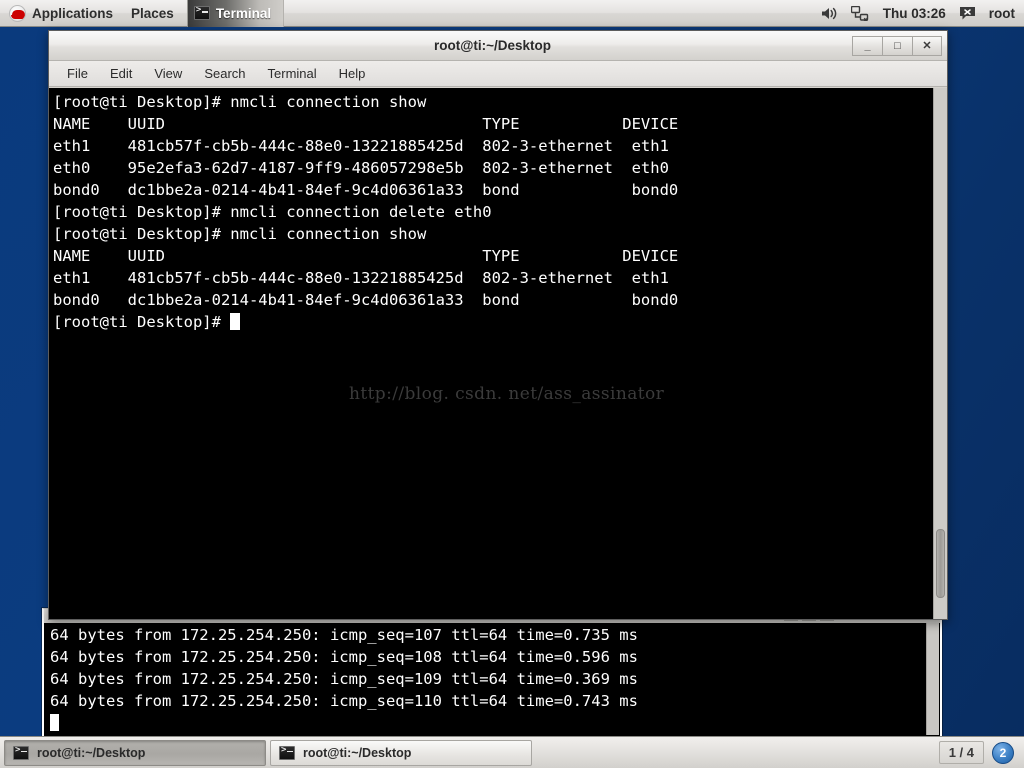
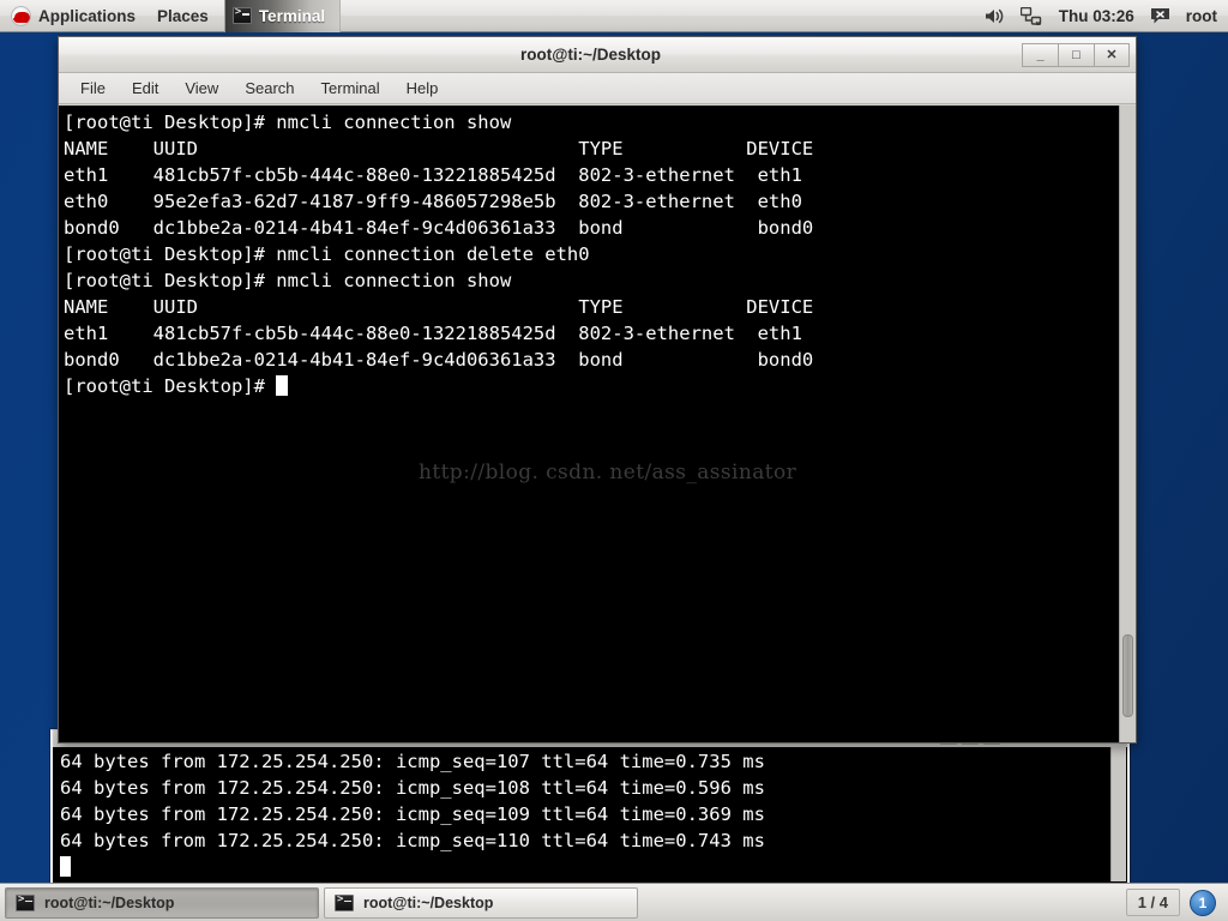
  Applications
  Places
  Terminal
  Thu 03:26
  root
  64 bytes from 172.25.254.250: icmp_seq=107 ttl=64 time=0.735 ms
  64 bytes from 172.25.254.250: icmp_seq=108 ttl=64 time=0.596 ms
  64 bytes from 172.25.254.250: icmp_seq=109 ttl=64 time=0.369 ms
  64 bytes from 172.25.254.250: icmp_seq=110 ttl=64 time=0.743 ms
  root@ti:~/Desktop
  _
  □
  ✕
  File
  Edit
  View
  Search
  Terminal
  Help
  [root@ti Desktop]# nmcli connection show
  NAME UUID TYPE DEVICE
  eth1 481cb57f-cb5b-444c-88e0-13221885425d 802-3-ethernet eth1
  eth0 95e2efa3-62d7-4187-9ff9-486057298e5b 802-3-ethernet eth0
  bond0 dc1bbe2a-0214-4b41-84ef-9c4d06361a33 bond bond0
  [root@ti Desktop]# nmcli connection delete eth0
  [root@ti Desktop]# nmcli connection show
  NAME UUID TYPE DEVICE
  eth1 481cb57f-cb5b-444c-88e0-13221885425d 802-3-ethernet eth1
  bond0 dc1bbe2a-0214-4b41-84ef-9c4d06361a33 bond bond0
  [root@ti Desktop]#
  http://blog. csdn. net/ass_assinator
  root@ti:~/Desktop
  root@ti:~/Desktop
  1 / 4
- 2
+ 1
